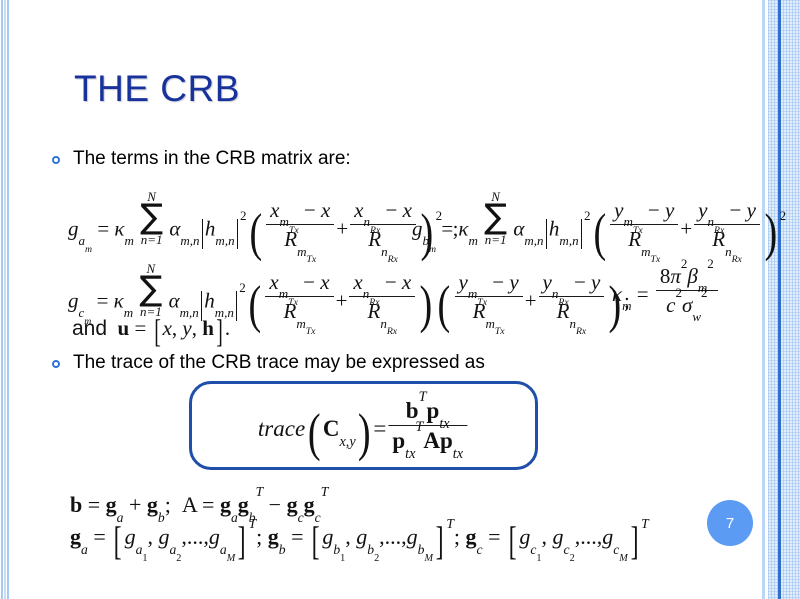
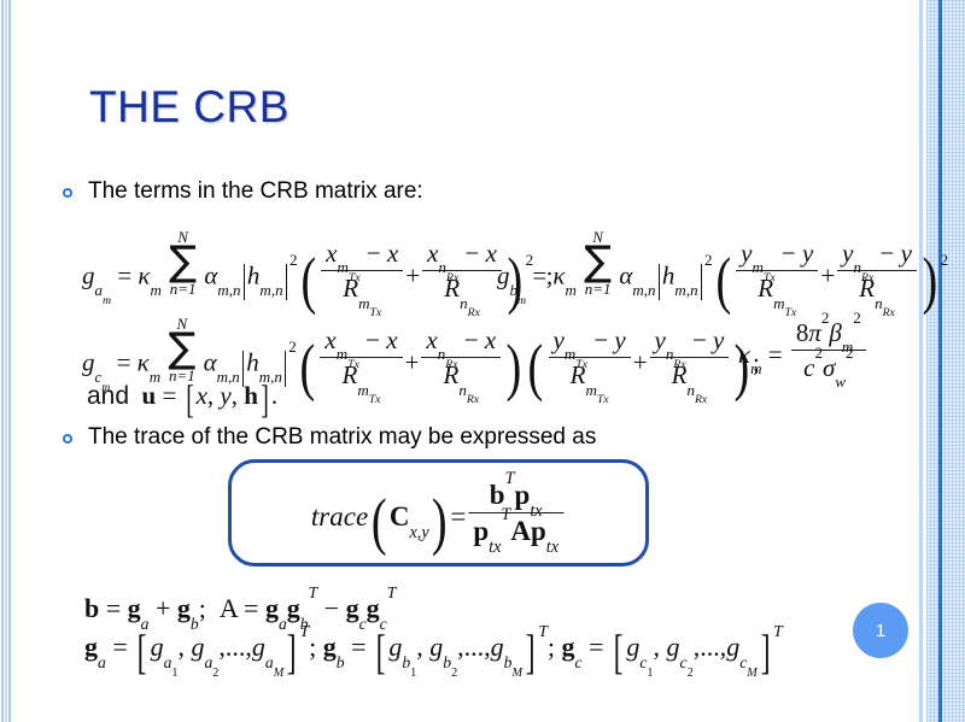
  THE CRB
  The terms in the CRB matrix are:
  gam = κm
  N
  ∑
  n=1
  αm,nhm,n2(
  xmTx − x
  RmTx
  +
  xnRx − x
  RnRx
  ) 2 ;
  gbm = κm
  N
  ∑
  n=1
  αm,nhm,n2(
  ymTx − y
  RmTx
  +
  ynRx − y
  RnRx
  ) 2
  gcm = κm
  N
  ∑
  n=1
  αm,nhm,n2(
  xmTx − x
  RmTx
  +
  xnRx − x
  RnRx
  )(
  ymTx − y
  RmTx
  +
  ynRx − y
  RnRx
  );
  κm =
  8π2βm2
  c2σw2
  and u = [x, y, h].
- The trace of the CRB trace may be expressed as
+ The trace of the CRB matrix may be expressed as
  trace(Cx,y)=
  bTptx
  ptxTAptx
  b = ga + gb; A = gagbT − gcgcT
  ga = [ga1, ga2,...,gaM] T; gb = [gb1, gb2,...,gbM] T; gc = [gc1, gc2,...,gcM] T
- 7
+ 1
